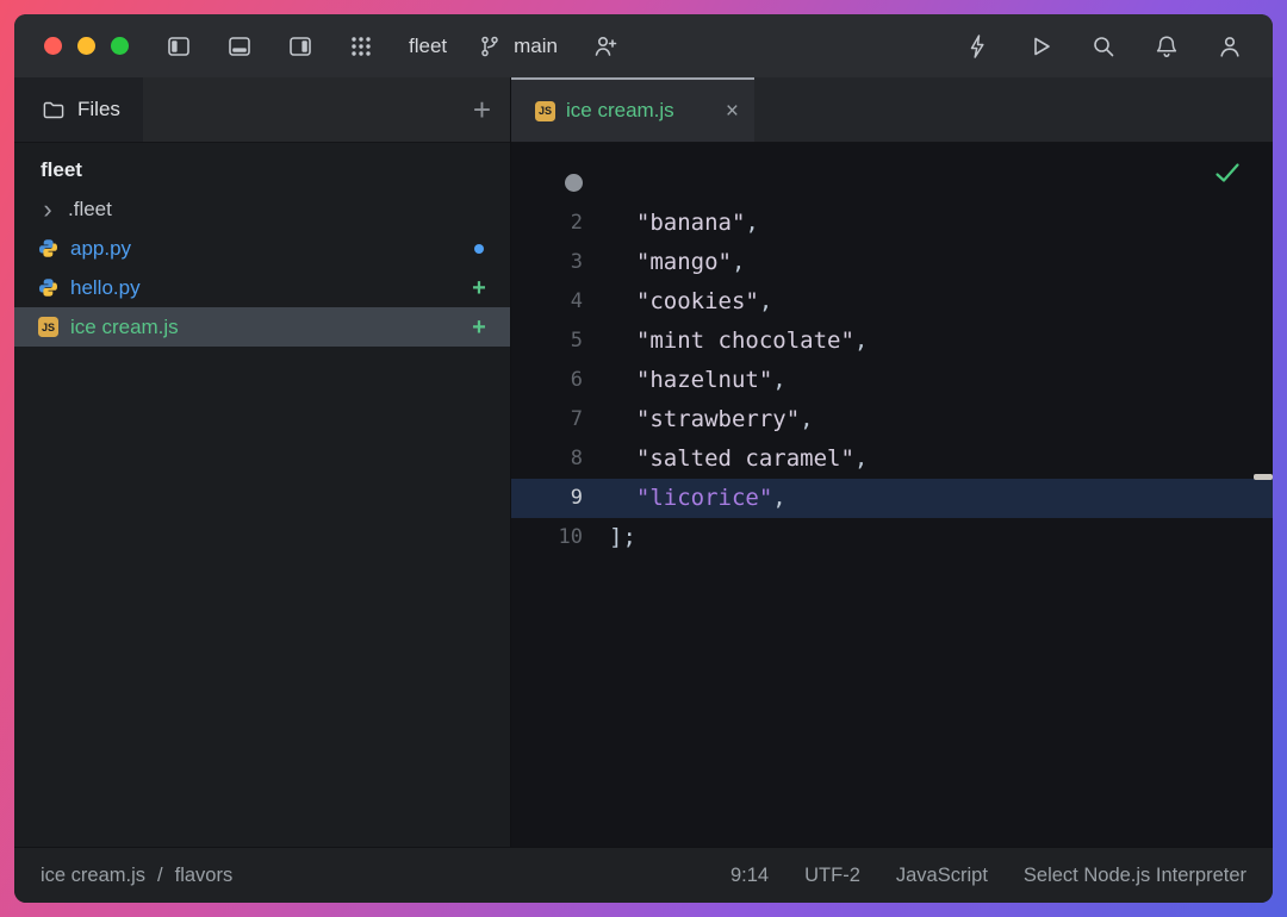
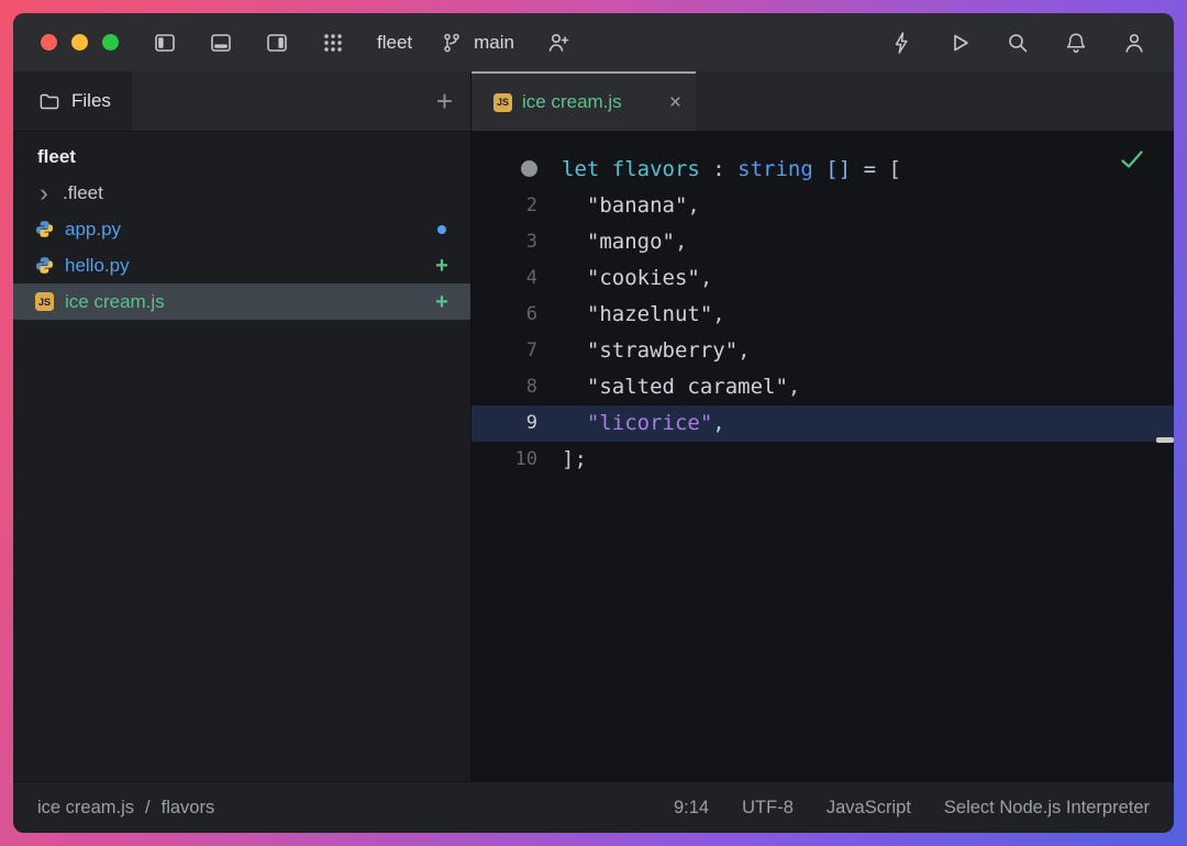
  fleet
  main
  Files
  +
  fleet
  ›
  .fleet
  app.py
  hello.py
  +
  JS
  ice cream.js
  +
  JS
  ice cream.js
  ×
+ let flavors : string [] = [
  2
  "banana",
  3
  "mango",
  4
  "cookies",
- 5
- "mint chocolate",
  6
  "hazelnut",
  7
  "strawberry",
  8
  "salted caramel",
  9
  "licorice",
  10
  ];
  ice cream.js
  /
  flavors
  9:14
- UTF-2
+ UTF-8
  JavaScript
  Select Node.js Interpreter
